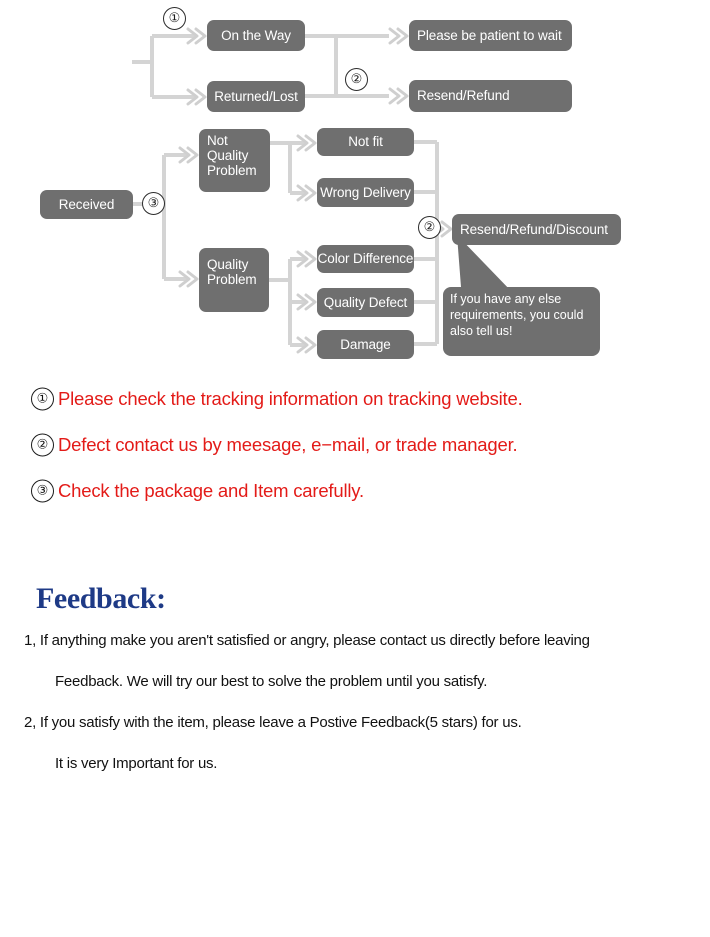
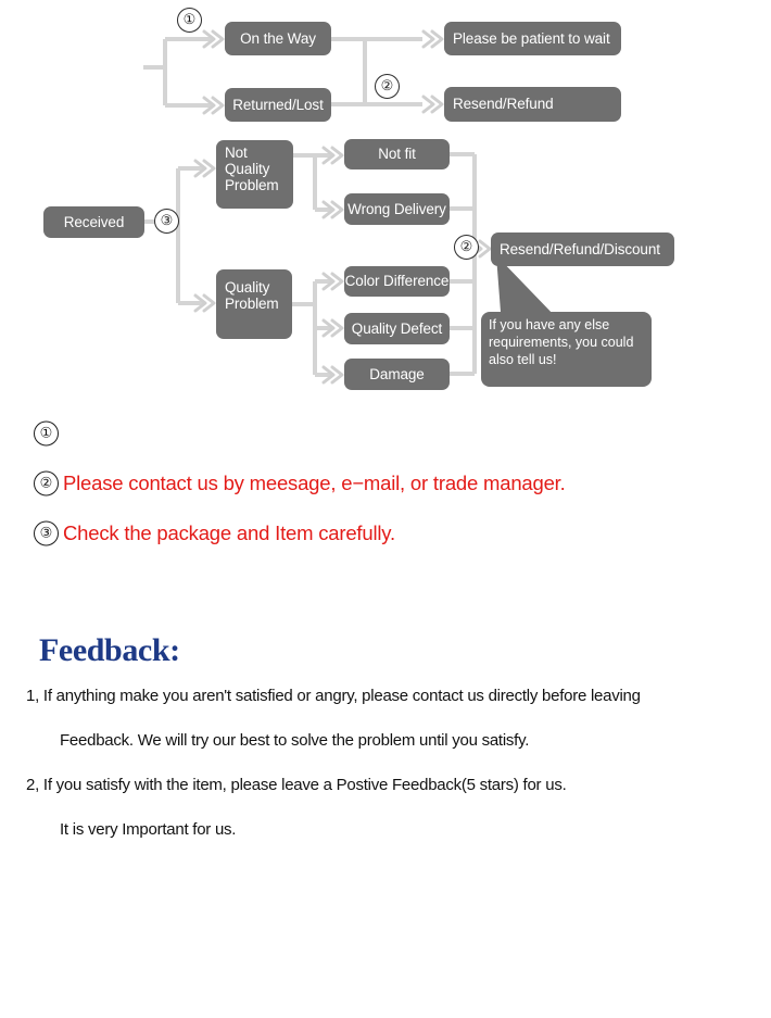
  On the Way
  Returned/Lost
  Please be patient to wait
  Resend/Refund
  Received
  Not
  Quality
  Problem
  Quality
  Problem
  Not fit
  Wrong Delivery
  Color Difference
  Quality Defect
  Damage
  Resend/Refund/Discount
  ①
  ②
  ③
  ②
  If you have any else requirements, you could also tell us!
  ①
- Please check the tracking information on tracking website.
  ②
- Defect contact us by meesage, e−mail, or trade manager.
+ Please contact us by meesage, e−mail, or trade manager.
  ③
  Check the package and Item carefully.
  Feedback:
  1, If anything make you aren't satisfied or angry, please contact us directly before leaving
  Feedback. We will try our best to solve the problem until you satisfy.
  2, If you satisfy with the item, please leave a Postive Feedback(5 stars) for us.
  It is very Important for us.
